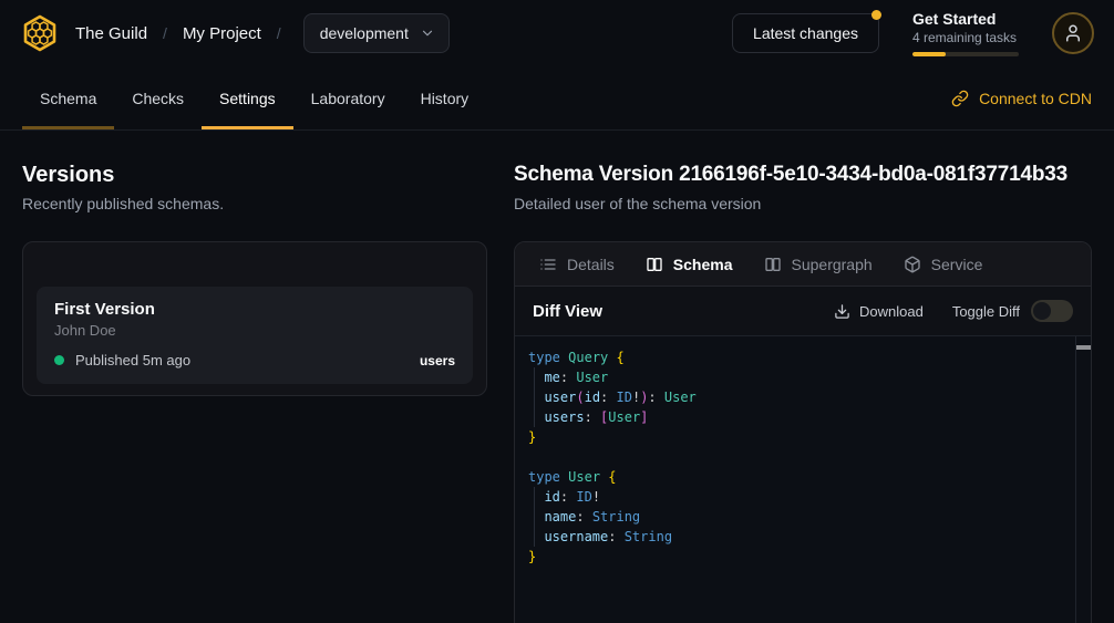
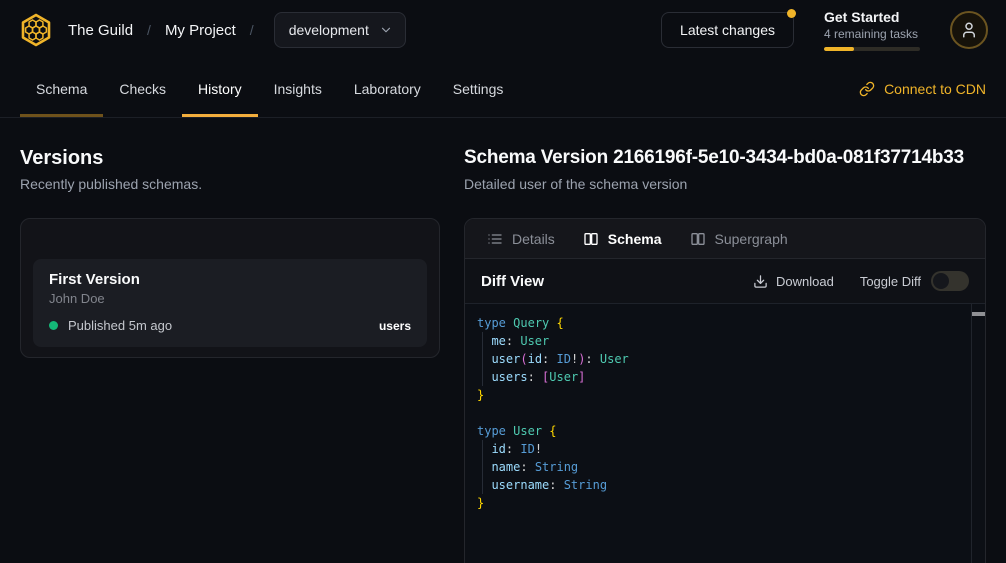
  The Guild
  /
  My Project
  /
  development
  Latest changes
  Get Started
  4 remaining tasks
  Schema
  Checks
- Settings
+ History
+ Insights
  Laboratory
- History
+ Settings
  Connect to CDN
  Versions
  Recently published schemas.
  First Version
  John Doe
  Published 5m ago
  users
  Schema Version 2166196f-5e10-3434-bd0a-081f37714b33
  Detailed user of the schema version
  Details
  Schema
  Supergraph
- Service
  Diff View
  Download
  Toggle Diff
  type Query {
  me: User
  user(id: ID!): User
  users: [User]
  }
  type User {
  id: ID!
  name: String
  username: String
  }
